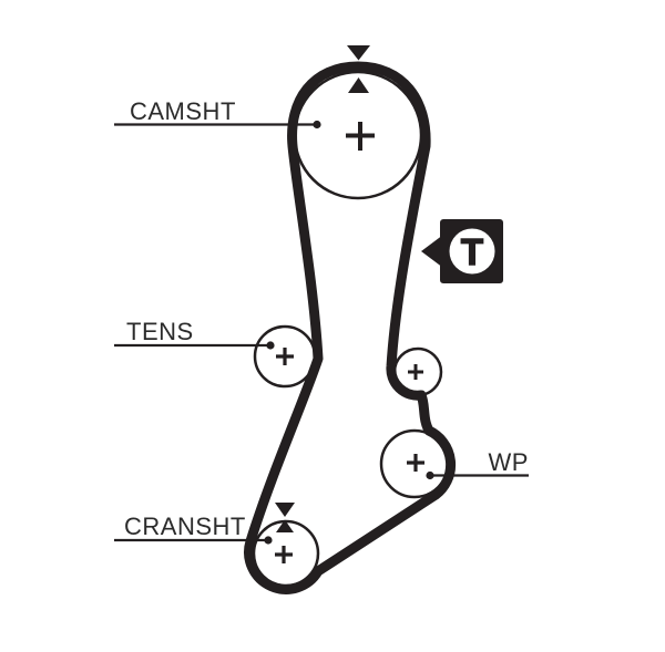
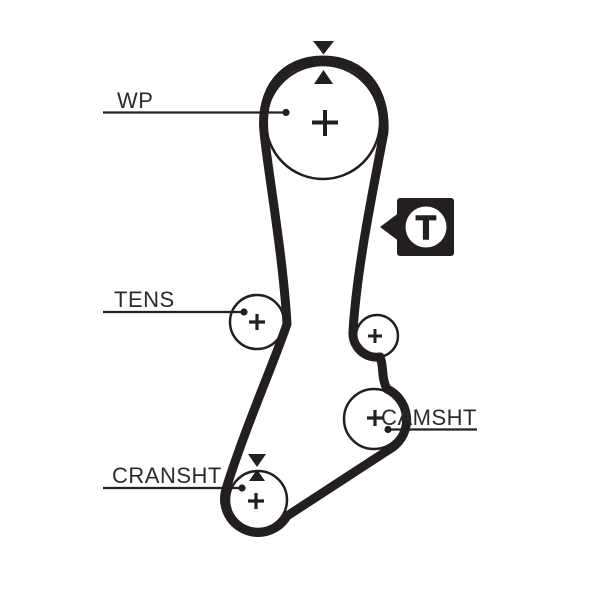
- CAMSHT
+ WP
  TENS
- WP
+ CAMSHT
  CRANSHT
  T
